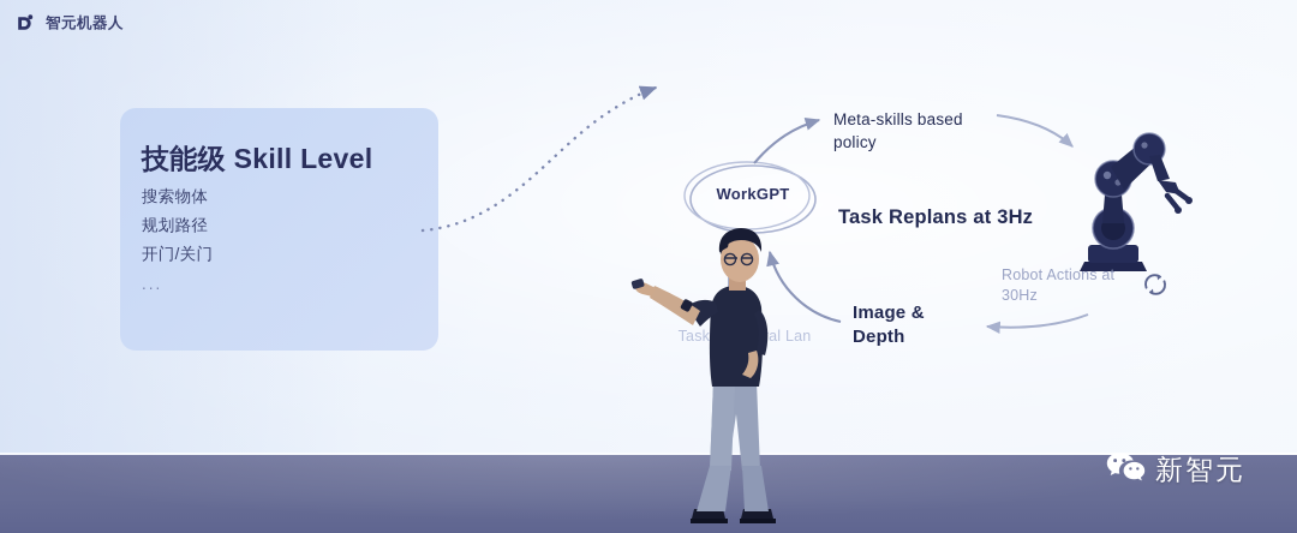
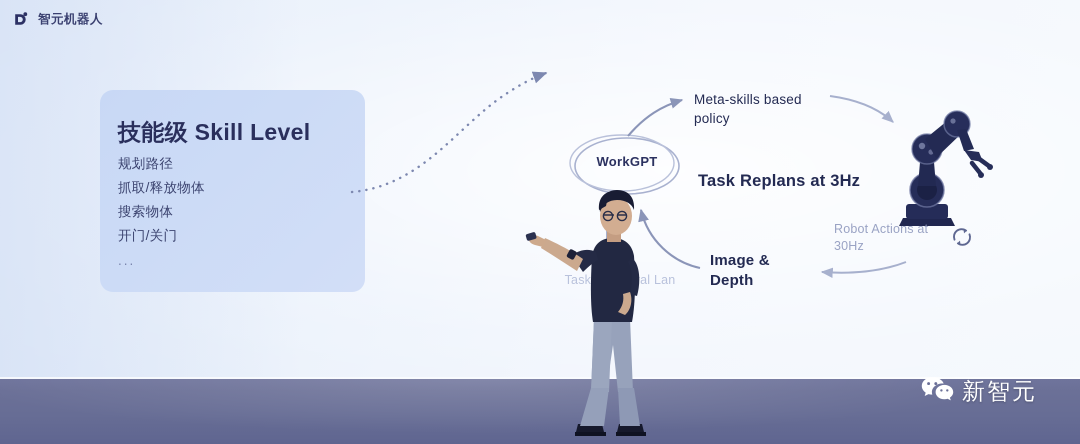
  智元机器人
  技能级 Skill Level
- 搜索物体
+ 规划路径
+ 抓取/释放物体
- 规划路径
+ 搜索物体
  开门/关门
  ...
  WorkGPT
  Meta-skills based policy
  Task Replans at 3Hz
  Image & Depth
  Robot Actions at 30Hz
  新智元
